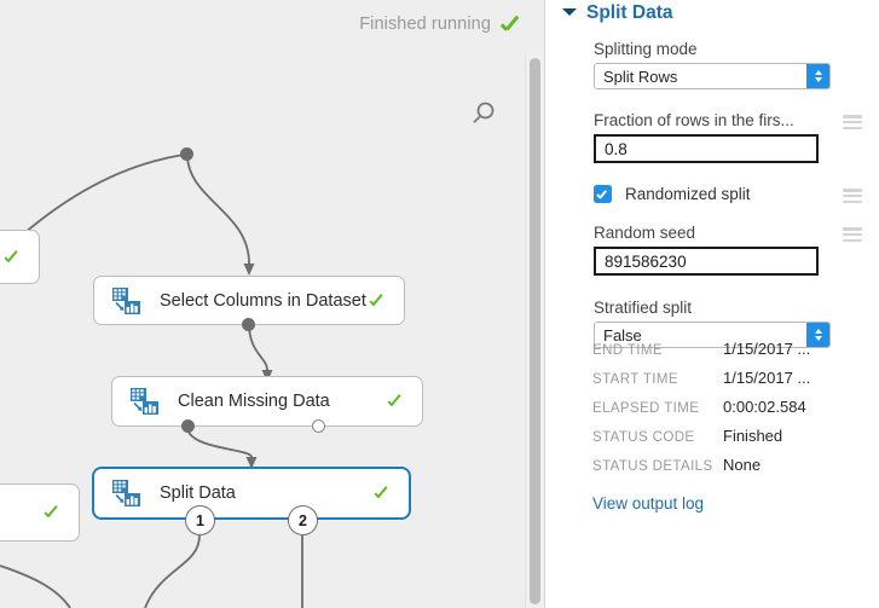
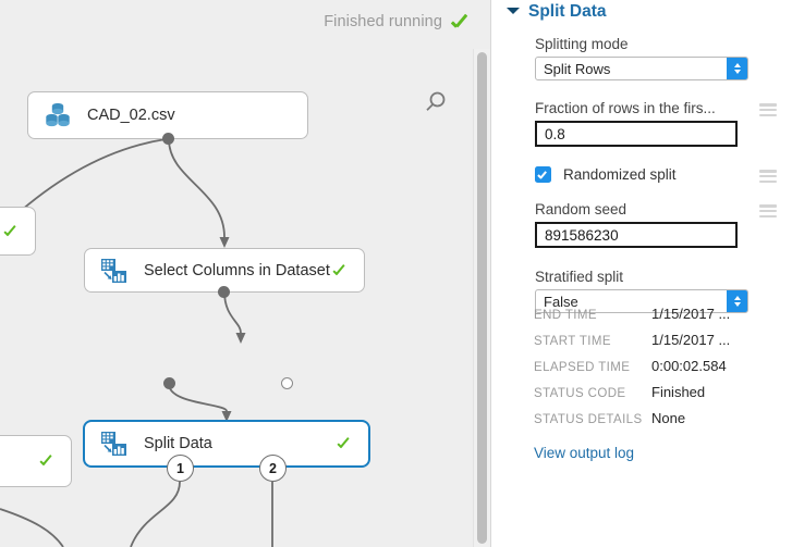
  Finished running
+ CAD_02.csv
  Select Columns in Dataset
- Clean Missing Data
  Split Data
  1
  2
  Split Data
  Splitting mode
  Split Rows
  Fraction of rows in the firs...
  0.8
  Randomized split
  Random seed
  891586230
  Stratified split
  False
  END TIME
  1/15/2017 ...
  START TIME
  1/15/2017 ...
  ELAPSED TIME
  0:00:02.584
  STATUS CODE
  Finished
  STATUS DETAILS
  None
  View output log
